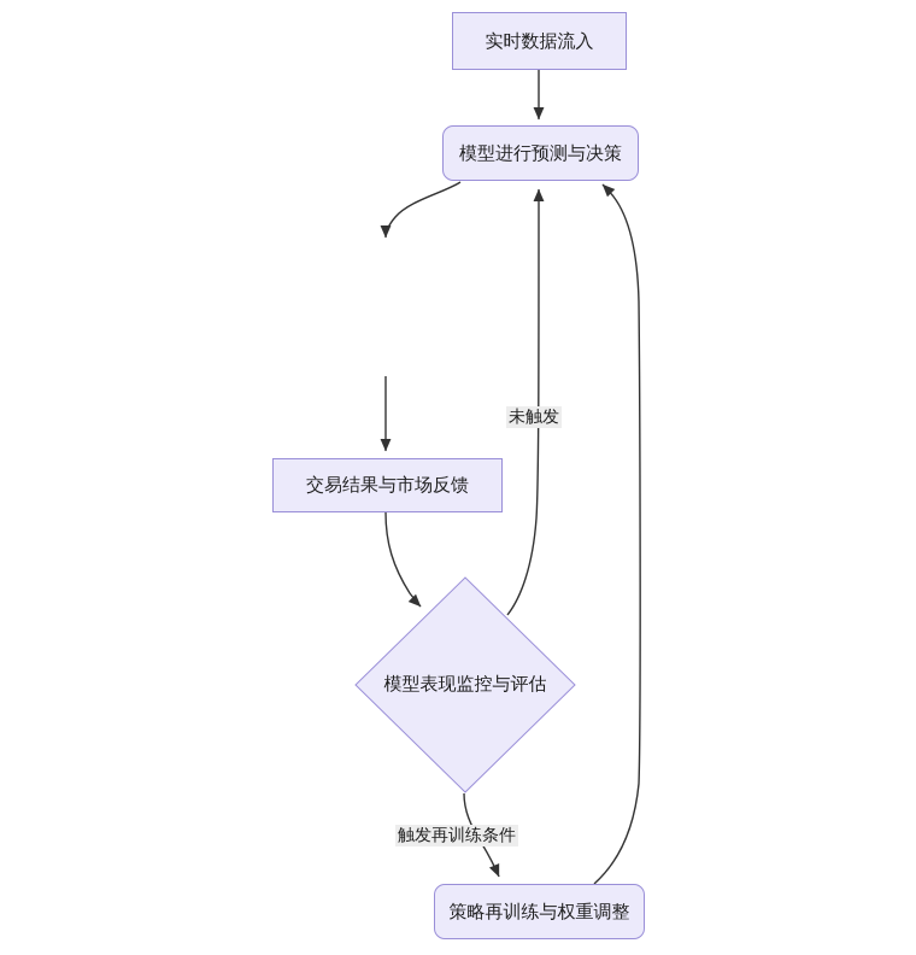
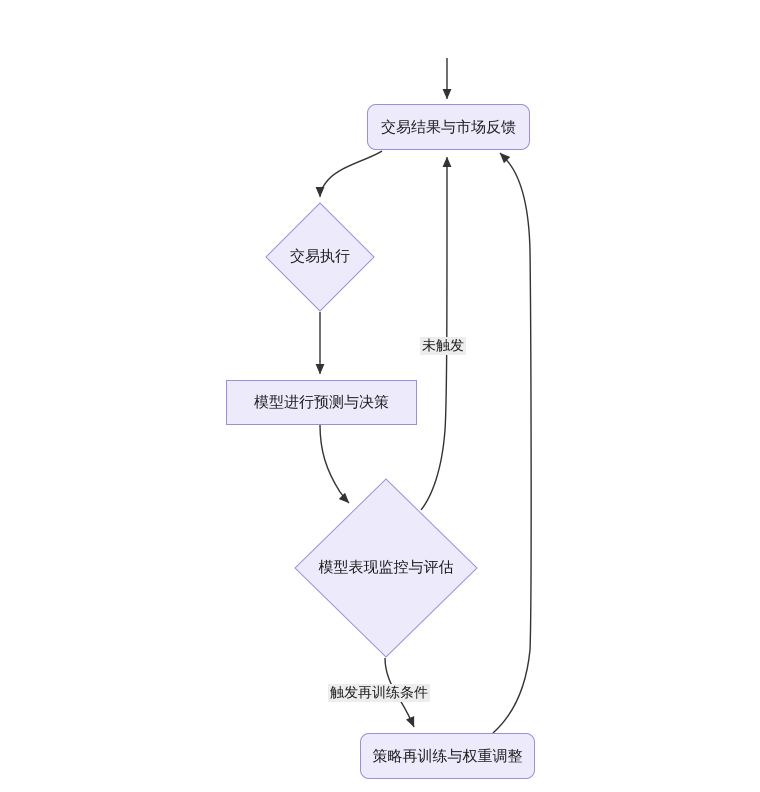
- 实时数据流入
- 模型进行预测与决策
+ 交易结果与市场反馈
+ 交易执行
- 交易结果与市场反馈
+ 模型进行预测与决策
  模型表现监控与评估
  策略再训练与权重调整
  未触发
  触发再训练条件
